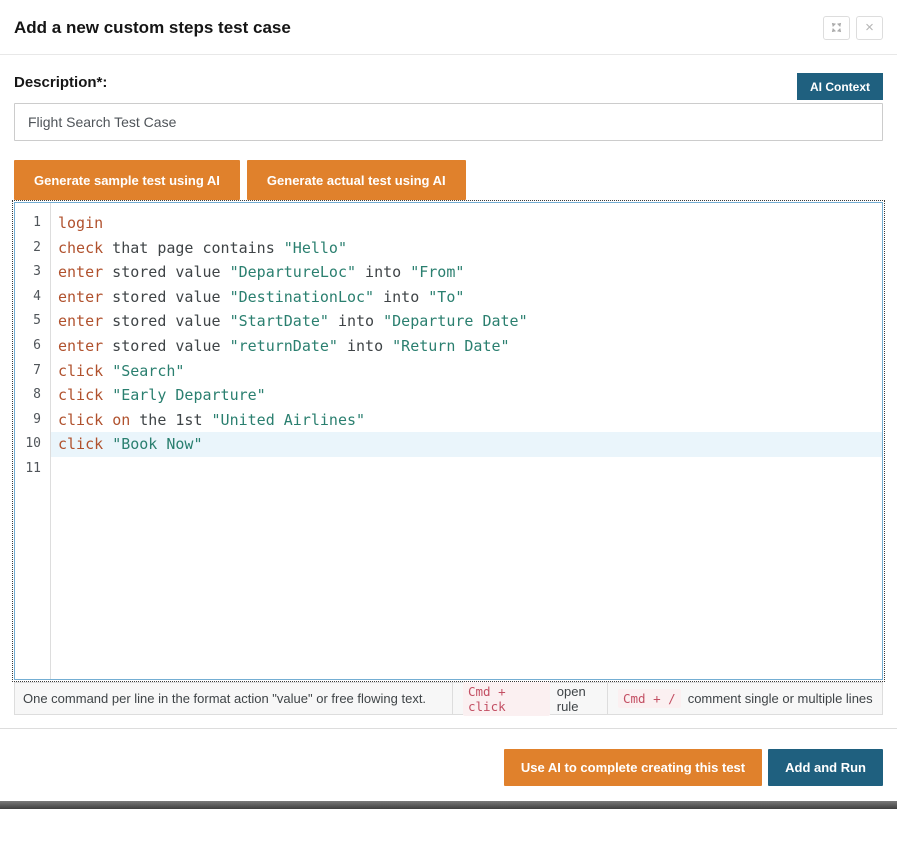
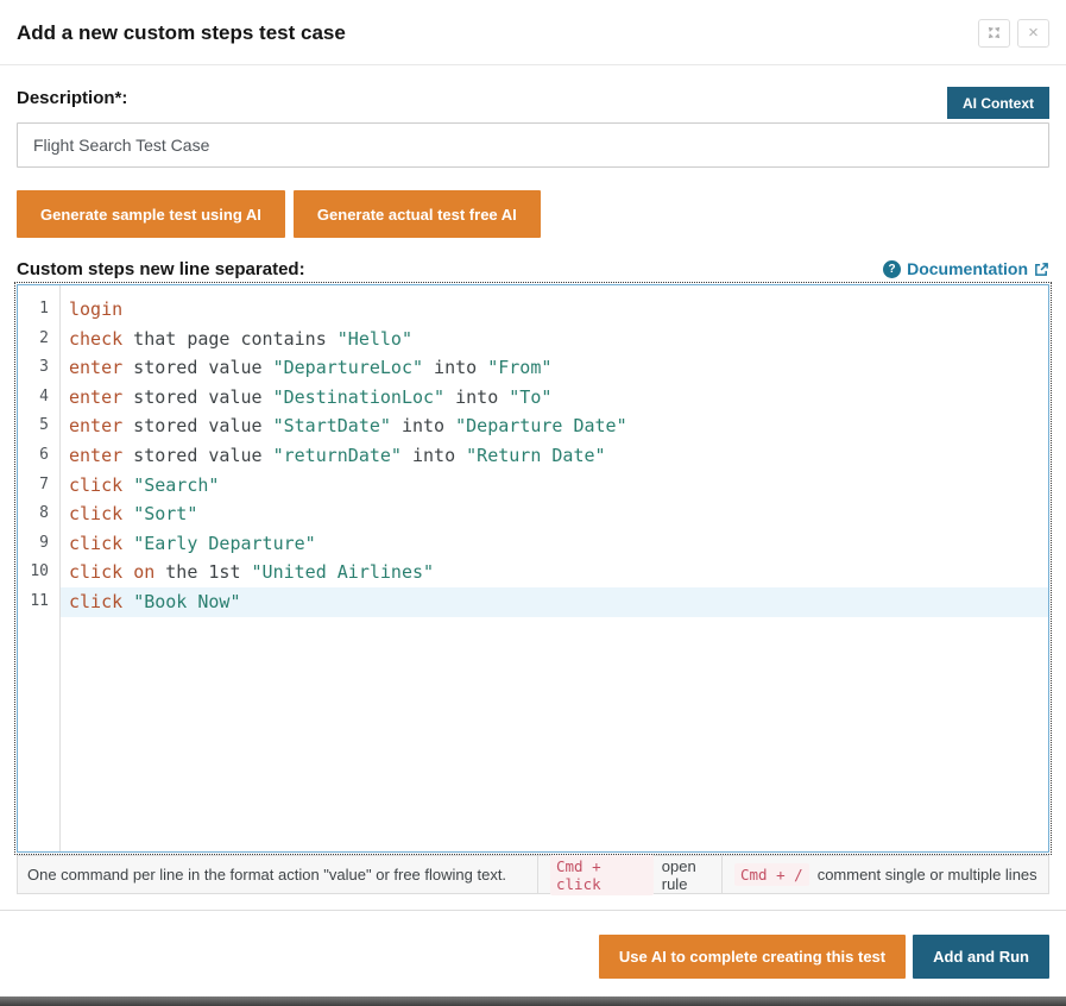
  Add a new custom steps test case
  ×
  Description*:
  AI Context
  Flight Search Test Case
  Generate sample test using AI
- Generate actual test using AI
+ Generate actual test free AI
+ Custom steps new line separated:
+ ?
+ Documentation
  1
  2
  3
  4
  5
  6
  7
  8
  9
  10
  11
  login
  check that page contains "Hello"
  enter stored value "DepartureLoc" into "From"
  enter stored value "DestinationLoc" into "To"
  enter stored value "StartDate" into "Departure Date"
  enter stored value "returnDate" into "Return Date"
  click "Search"
+ click "Sort"
  click "Early Departure"
  click on the 1st "United Airlines"
  click "Book Now"
  One command per line in the format action "value" or free flowing text.
  Cmd + click
  open rule
  Cmd + /
  comment single or multiple lines
  Use AI to complete creating this test
  Add and Run
